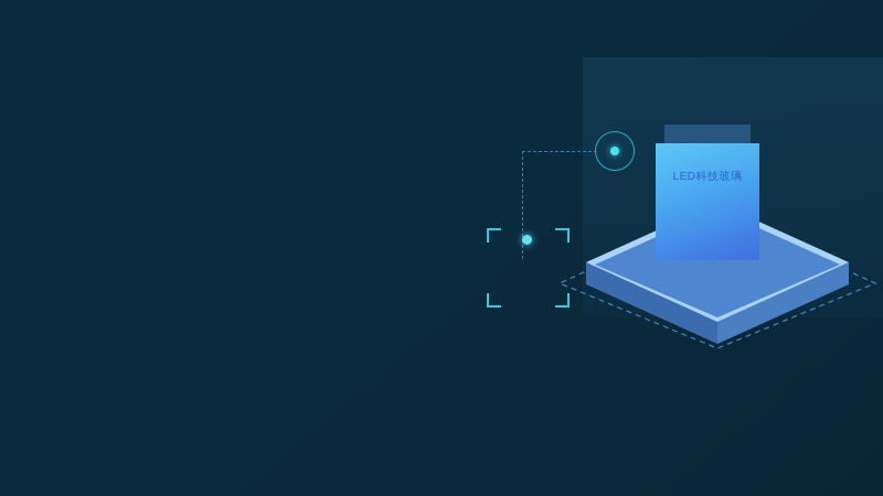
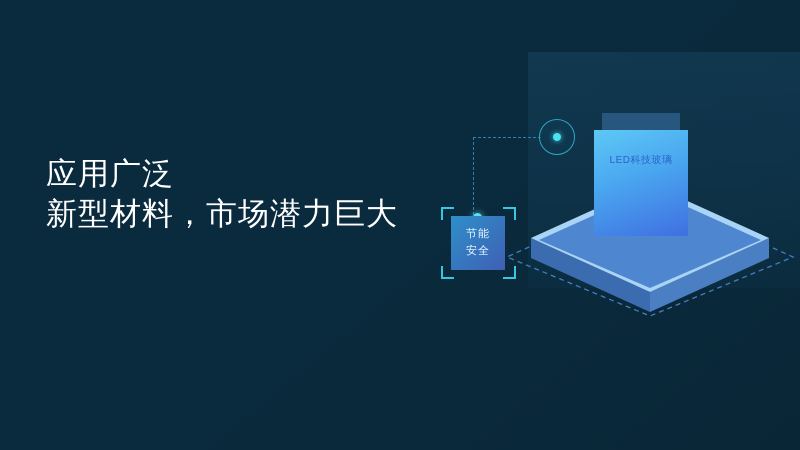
  LED科技玻璃
+ 节能
+ 安全
+ 应用广泛
+ 新型材料，市场潜力巨大
